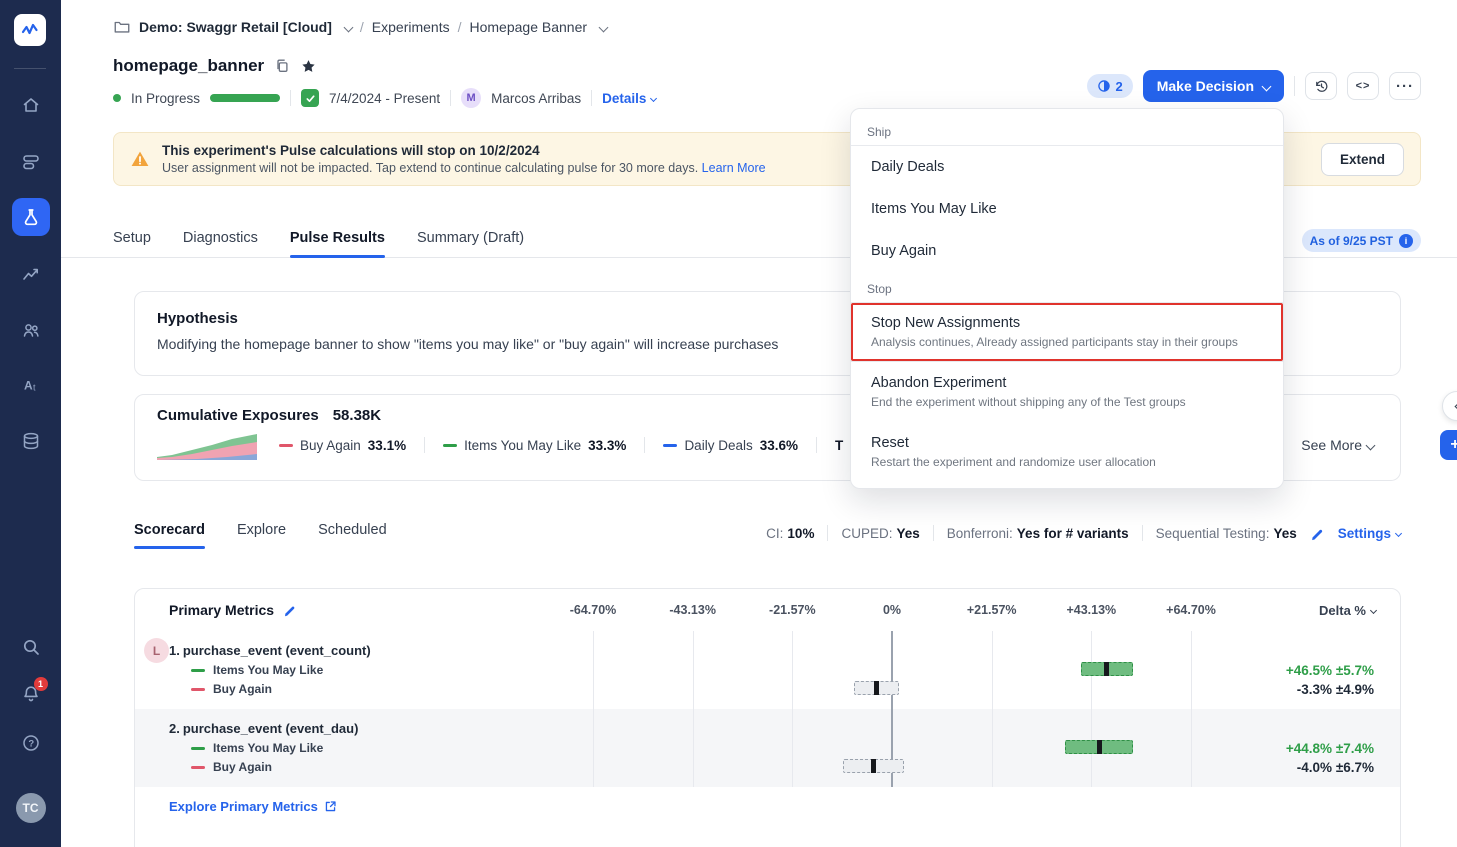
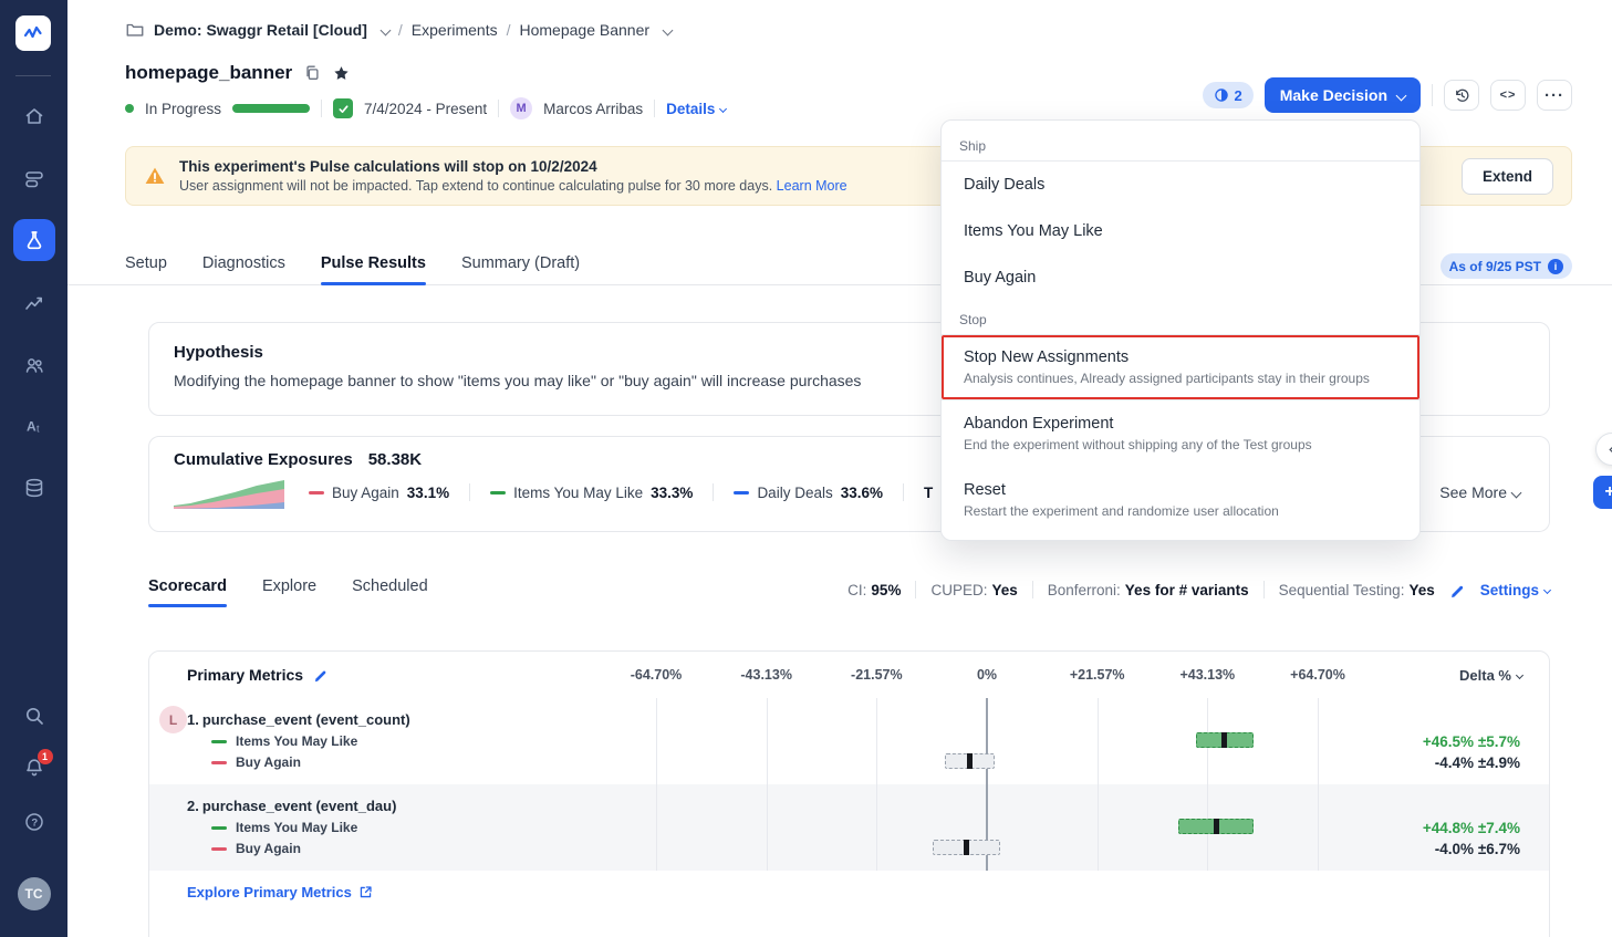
  A
  t
  1
  ?
  TC
  Demo: Swaggr Retail [Cloud]
  /
  Experiments
  /
  Homepage Banner
  homepage_banner
  In Progress
  7/4/2024 - Present
  M
  Marcos Arribas
  Details
  2
  Make Decision
  <>
  ···
  This experiment's Pulse calculations will stop on 10/2/2024
  User assignment will not be impacted. Tap extend to continue calculating pulse for 30 more days. Learn More
  Extend
  Setup
  Diagnostics
  Pulse Results
  Summary (Draft)
  As of 9/25 PST
  i
  Hypothesis
  Modifying the homepage banner to show "items you may like" or "buy again" will increase purchases
  Cumulative Exposures
  58.38K
  Buy Again
  33.1%
  Items You May Like
  33.3%
  Daily Deals
  33.6%
  T
  See More
  Scorecard
  Explore
  Scheduled
- CI: 10%
+ CI: 95%
  CUPED: Yes
  Bonferroni: Yes for # variants
  Sequential Testing: Yes
  Settings
  Primary Metrics
  -64.70%
  -43.13%
  -21.57%
  0%
  +21.57%
  +43.13%
  +64.70%
  Delta %
  L
  1. purchase_event (event_count)
  Items You May Like
  Buy Again
  +46.5% ±5.7%
- -3.3% ±4.9%
+ -4.4% ±4.9%
  2. purchase_event (event_dau)
  Items You May Like
  Buy Again
  +44.8% ±7.4%
  -4.0% ±6.7%
  Explore Primary Metrics
  Ship
  Daily Deals
  Items You May Like
  Buy Again
  Stop
  Stop New Assignments
  Analysis continues, Already assigned participants stay in their groups
  Abandon Experiment
  End the experiment without shipping any of the Test groups
  Reset
  Restart the experiment and randomize user allocation
  +
